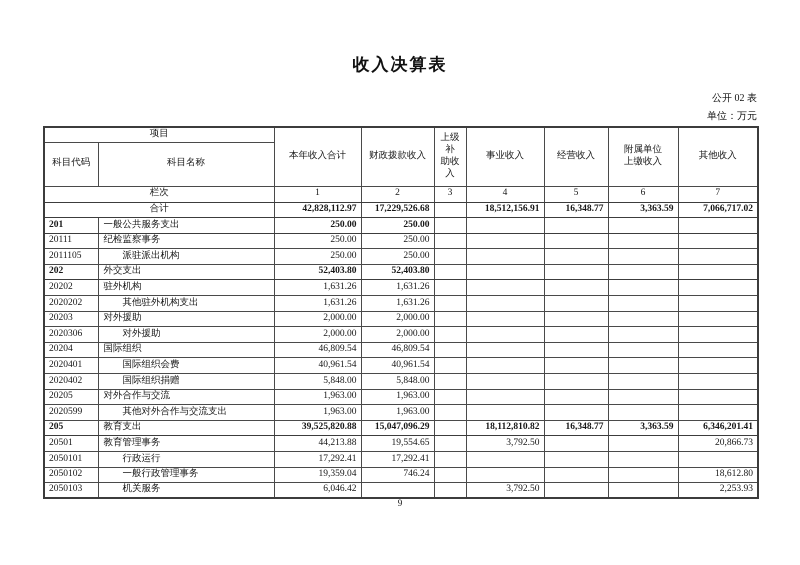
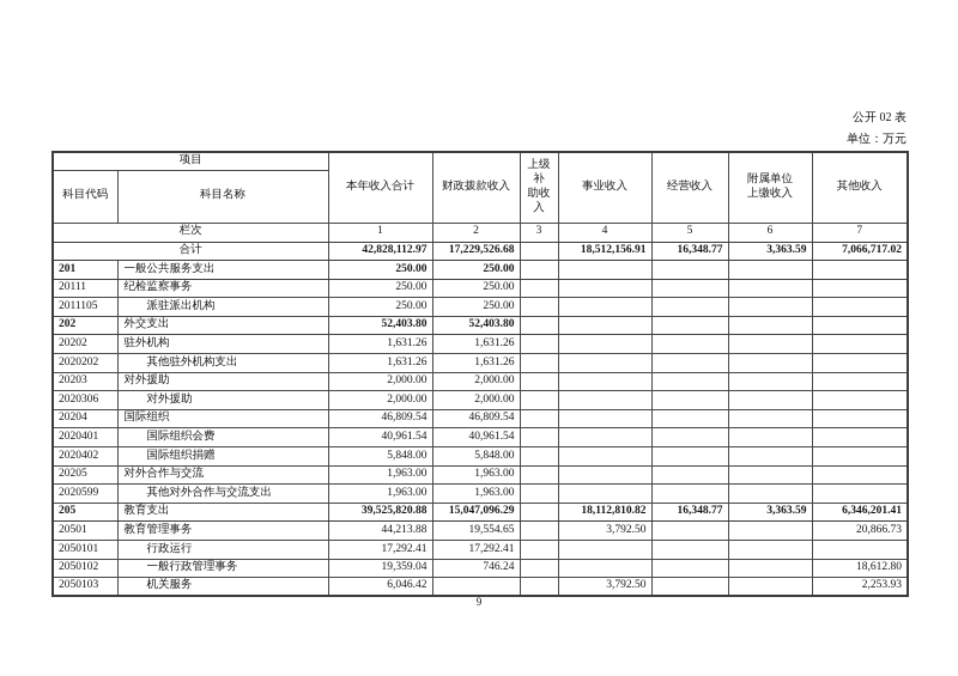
- 收入决算表
  公开 02 表
  单位：万元
  项目	本年收入合计	财政拨款收入	上级补 助收入	事业收入	经营收入	附属单位 上缴收入	其他收入
  科目代码	科目名称
  栏次	1	2	3	4	5	6	7
  合计	42,828,112.97	17,229,526.68		18,512,156.91	16,348.77	3,363.59	7,066,717.02
  201	一般公共服务支出	250.00	250.00
  20111	纪检监察事务	250.00	250.00
  2011105	派驻派出机构	250.00	250.00
  202	外交支出	52,403.80	52,403.80
  20202	驻外机构	1,631.26	1,631.26
  2020202	其他驻外机构支出	1,631.26	1,631.26
  20203	对外援助	2,000.00	2,000.00
  2020306	对外援助	2,000.00	2,000.00
  20204	国际组织	46,809.54	46,809.54
  2020401	国际组织会费	40,961.54	40,961.54
  2020402	国际组织捐赠	5,848.00	5,848.00
  20205	对外合作与交流	1,963.00	1,963.00
  2020599	其他对外合作与交流支出	1,963.00	1,963.00
  205	教育支出	39,525,820.88	15,047,096.29		18,112,810.82	16,348.77	3,363.59	6,346,201.41
  20501	教育管理事务	44,213.88	19,554.65		3,792.50			20,866.73
  2050101	行政运行	17,292.41	17,292.41
  2050102	一般行政管理事务	19,359.04	746.24					18,612.80
  2050103	机关服务	6,046.42			3,792.50			2,253.93
  9
